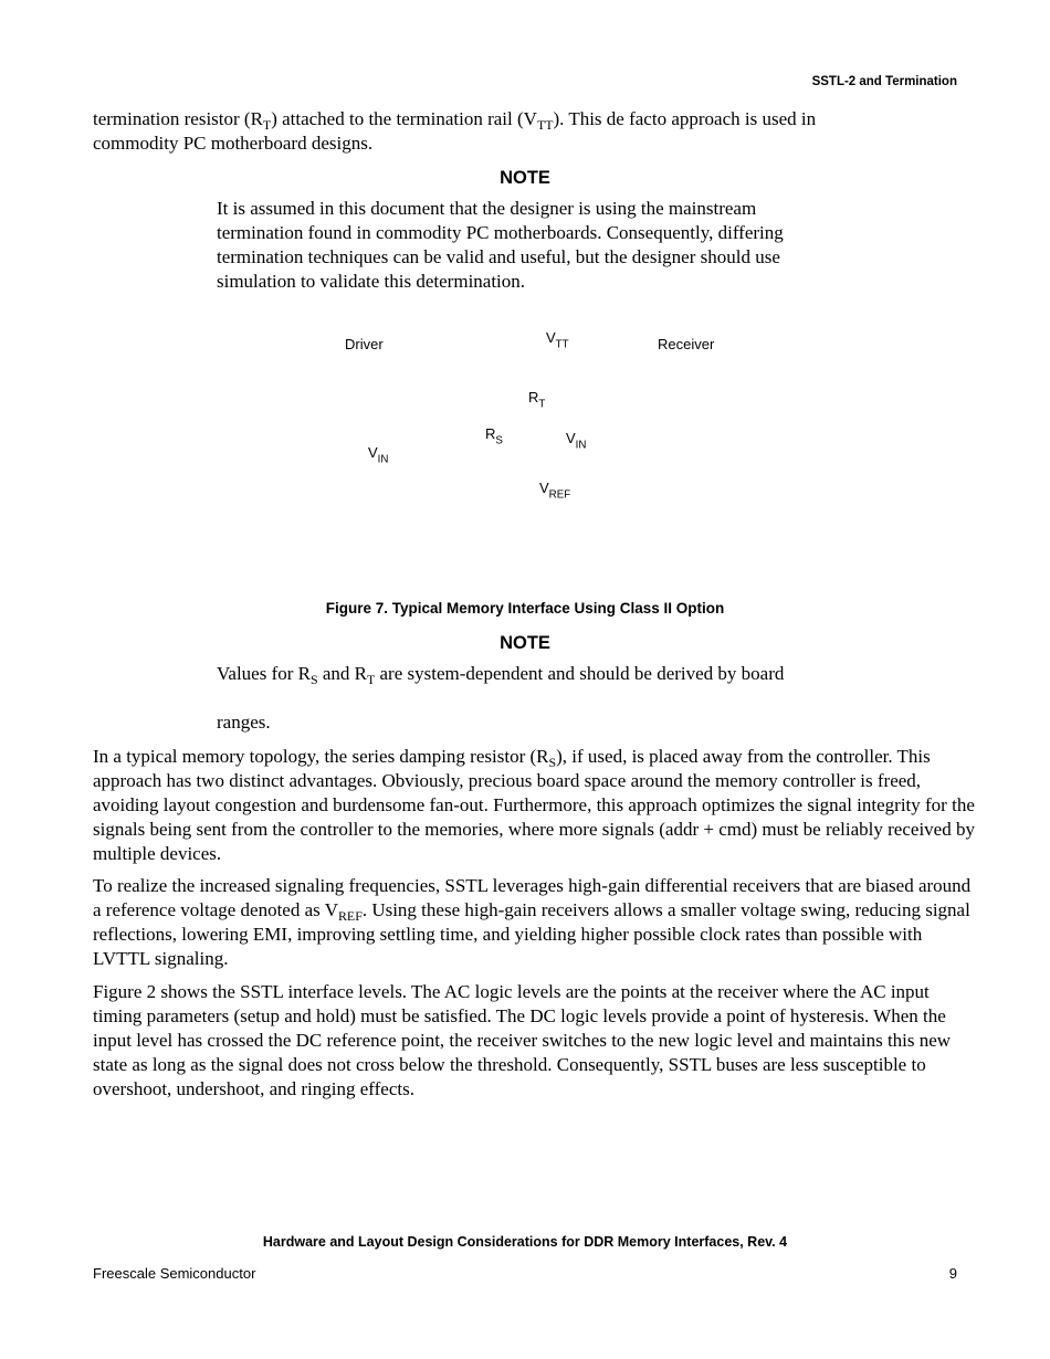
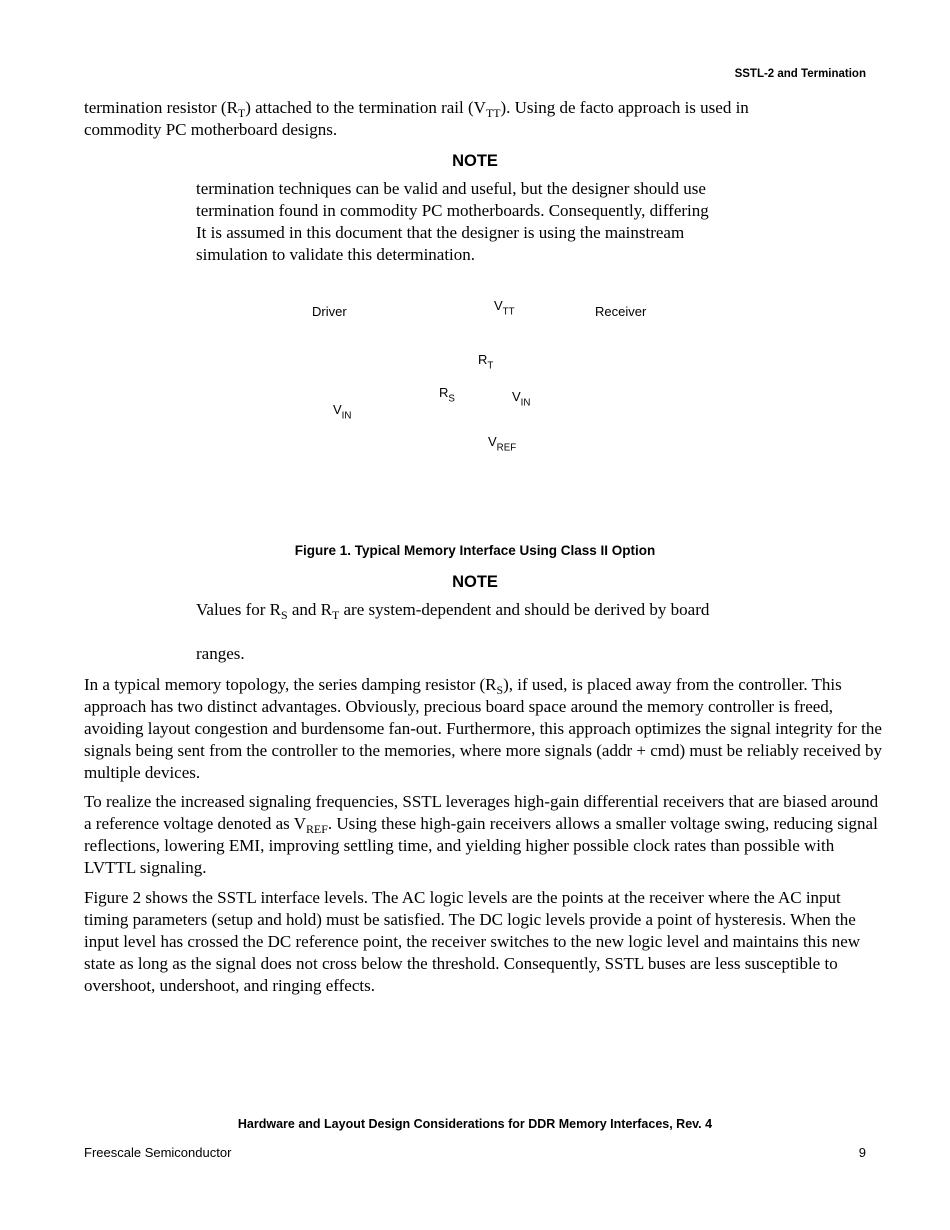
  SSTL-2 and Termination
- termination resistor (RT) attached to the termination rail (VTT). This de facto approach is used in
+ termination resistor (RT) attached to the termination rail (VTT). Using de facto approach is used in
  commodity PC motherboard designs.
  NOTE
- It is assumed in this document that the designer is using the mainstream
+ termination techniques can be valid and useful, but the designer should use
  termination found in commodity PC motherboards. Consequently, differing
- termination techniques can be valid and useful, but the designer should use
+ It is assumed in this document that the designer is using the mainstream
  simulation to validate this determination.
  Driver
  Receiver
  VTT
  RT
  RS
  VIN
  VIN
  VREF
- Figure 7. Typical Memory Interface Using Class II Option
+ Figure 1. Typical Memory Interface Using Class II Option
  NOTE
  Values for RS and RT are system-dependent and should be derived by board
  ranges.
  In a typical memory topology, the series damping resistor (RS), if used, is placed away from the controller. This approach has two distinct advantages. Obviously, precious board space around the memory controller is freed, avoiding layout congestion and burdensome fan-out. Furthermore, this approach optimizes the signal integrity for the signals being sent from the controller to the memories, where more signals (addr + cmd) must be reliably received by multiple devices.
  To realize the increased signaling frequencies, SSTL leverages high-gain differential receivers that are biased around a reference voltage denoted as VREF. Using these high-gain receivers allows a smaller voltage swing, reducing signal reflections, lowering EMI, improving settling time, and yielding higher possible clock rates than possible with LVTTL signaling.
  Figure 2 shows the SSTL interface levels. The AC logic levels are the points at the receiver where the AC input timing parameters (setup and hold) must be satisfied. The DC logic levels provide a point of hysteresis. When the input level has crossed the DC reference point, the receiver switches to the new logic level and maintains this new state as long as the signal does not cross below the threshold. Consequently, SSTL buses are less susceptible to overshoot, undershoot, and ringing effects.
  Hardware and Layout Design Considerations for DDR Memory Interfaces, Rev. 4
  Freescale Semiconductor
  9
